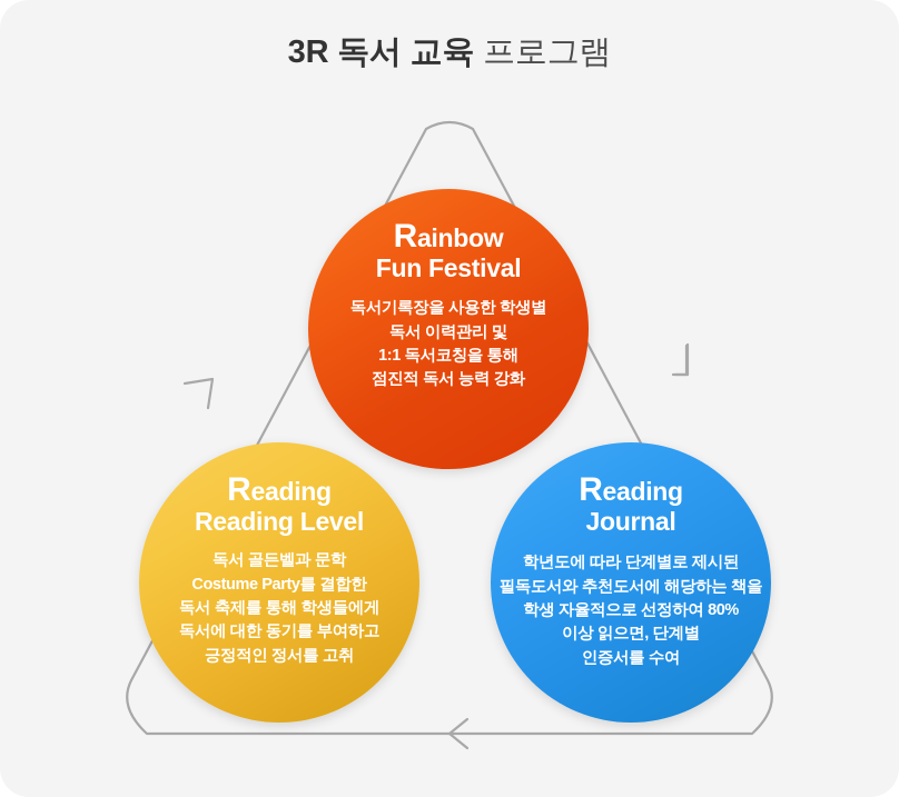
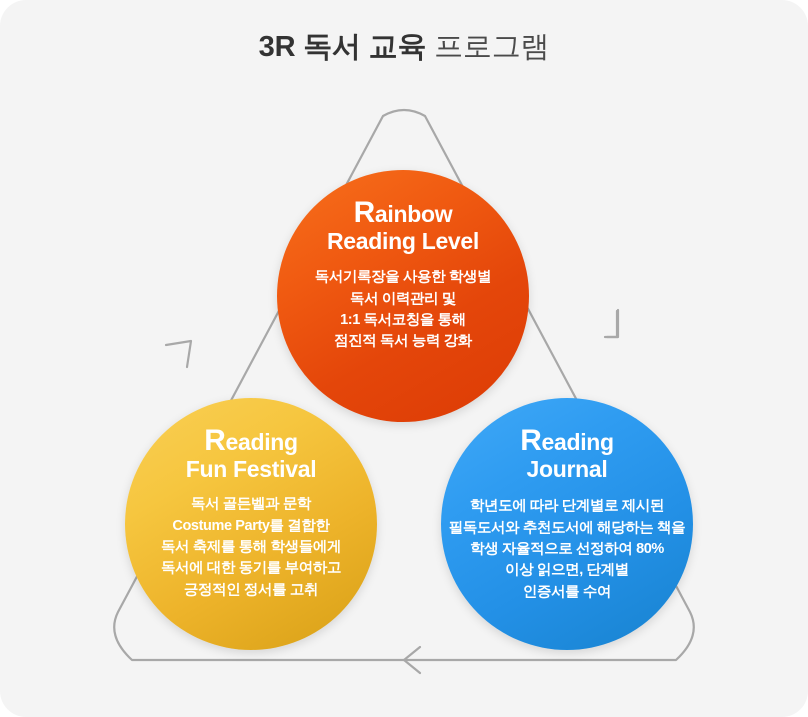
  3R 독서 교육 프로그램
  Rainbow
- Fun Festival
+ Reading Level
  독서기록장을 사용한 학생별
  독서 이력관리 및
  1:1 독서코칭을 통해
  점진적 독서 능력 강화
  Reading
- Reading Level
+ Fun Festival
  독서 골든벨과 문학
  Costume Party를 결합한
  독서 축제를 통해 학생들에게
  독서에 대한 동기를 부여하고
  긍정적인 정서를 고취
  Reading
  Journal
  학년도에 따라 단계별로 제시된
  필독도서와 추천도서에 해당하는 책을
  학생 자율적으로 선정하여 80%
  이상 읽으면, 단계별
  인증서를 수여
